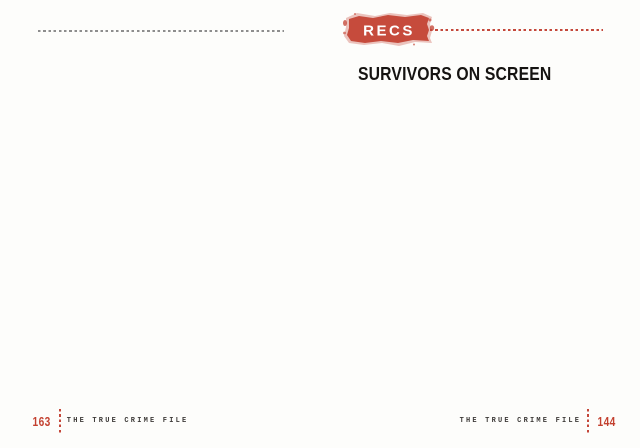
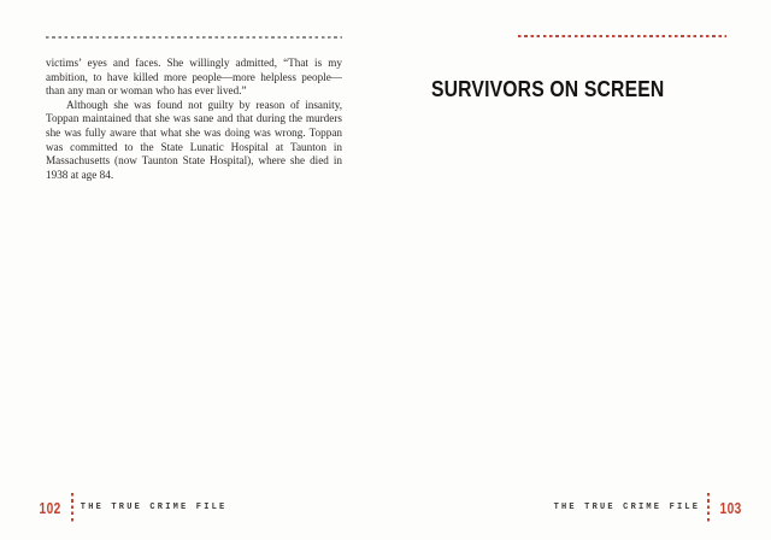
+ victims’ eyes and faces. She willingly admitted, “That is my ambition, to have killed more people—more helpless people—than any man or woman who has ever lived.”
+ Although she was found not guilty by reason of insanity, Toppan maintained that she was sane and that during the murders she was fully aware that what she was doing was wrong. Toppan was committed to the State Lunatic Hospital at Taunton in Massachusetts (now Taunton State Hospital), where she died in 1938 at age 84.
- 163
+ 102
  THE TRUE CRIME FILE
- RECS
  SURVIVORS ON SCREEN
  THE TRUE CRIME FILE
- 144
+ 103
